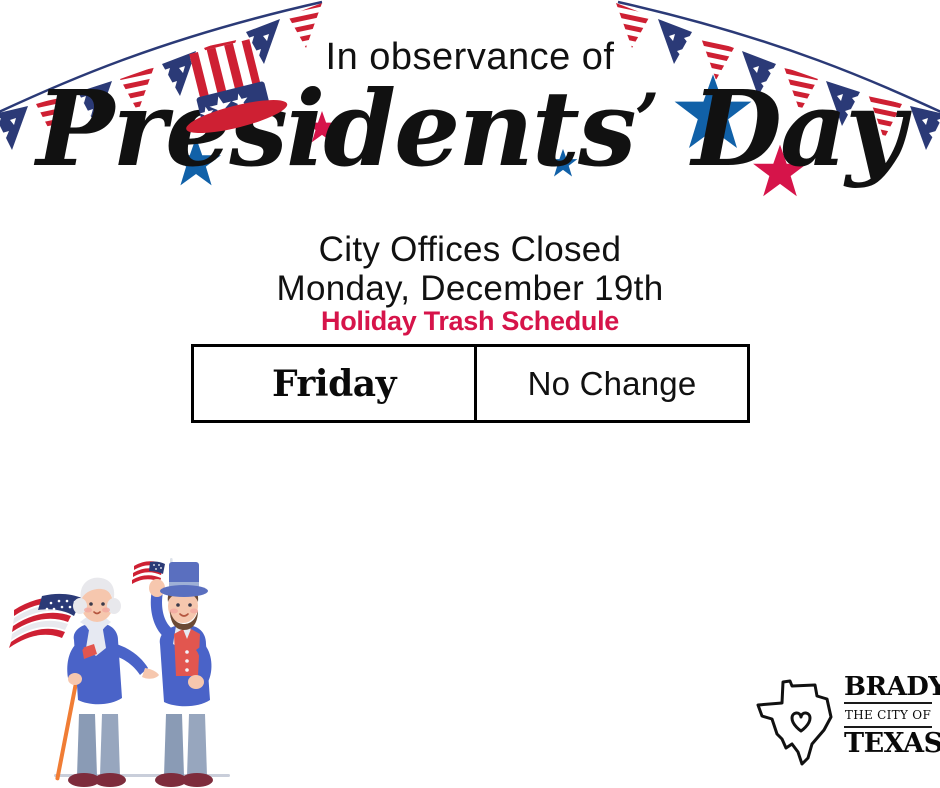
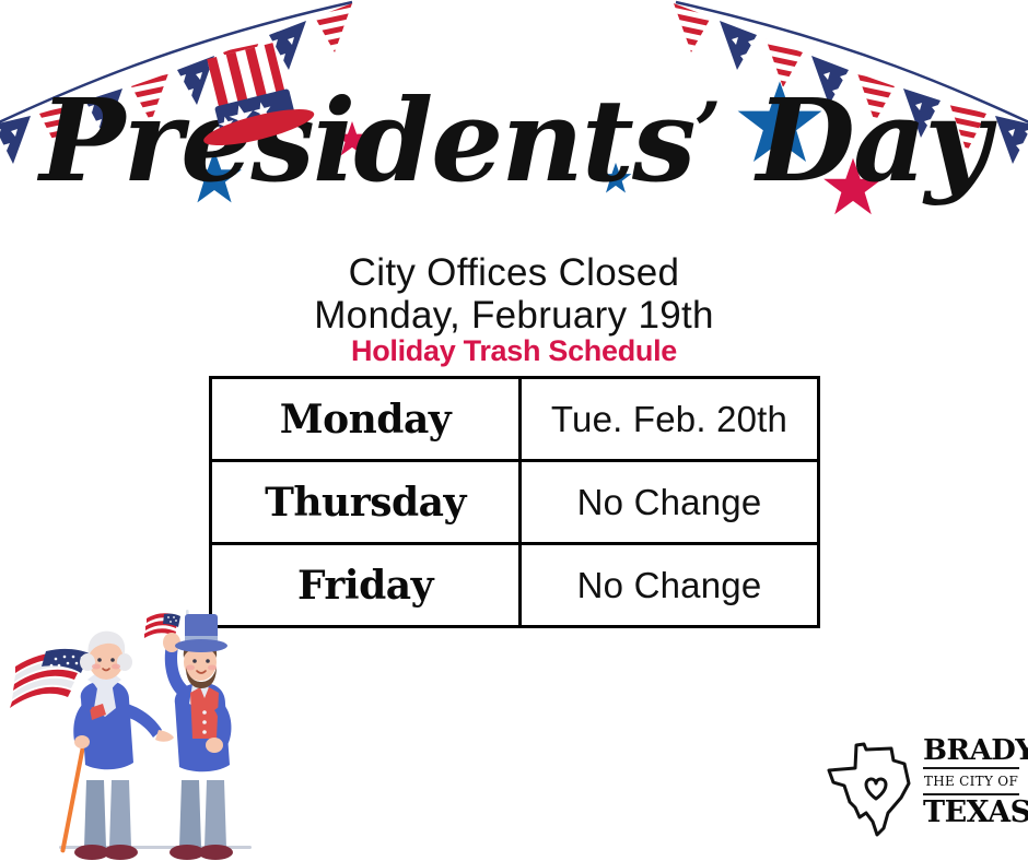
- In observance of
  Prsidents’ Day
  City Offices Closed
- Monday, December 19th
+ Monday, February 19th
  Holiday Trash Schedule
+ Monday	Tue. Feb. 20th
+ Thursday	No Change
  Friday	No Change
  BRADY
  THE CITY OF
  TEXAS
